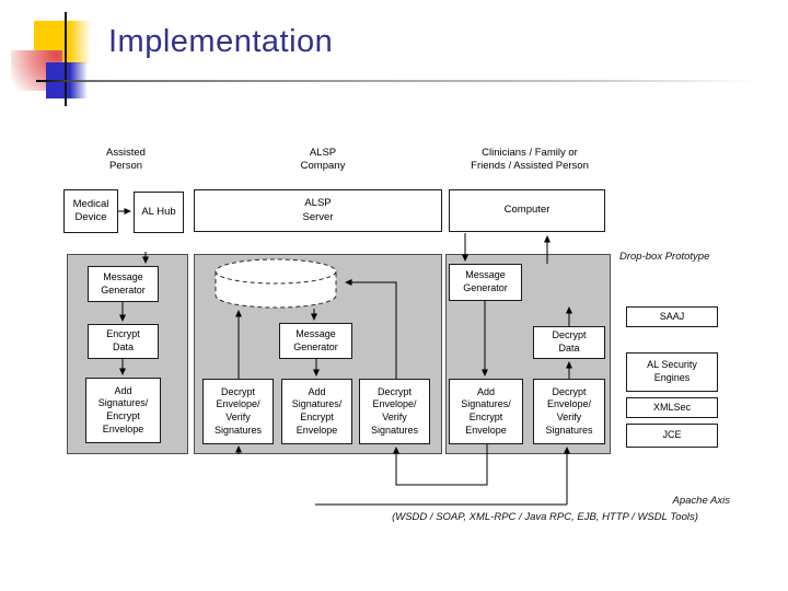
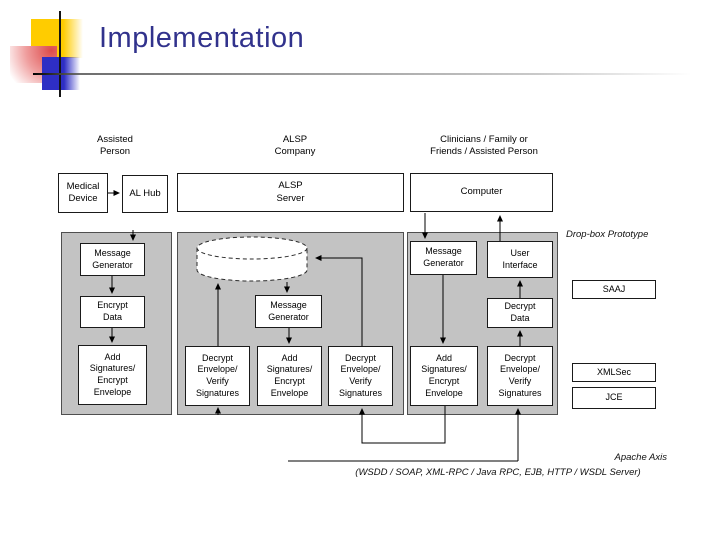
  Implementation
  Assisted
  Person
  ALSP
  Company
  Clinicians / Family or
  Friends / Assisted Person
  Medical
  Device
  AL Hub
  ALSP
  Server
  Computer
  Message
  Generator
  Encrypt
  Data
  Add
  Signatures/
  Encrypt
  Envelope
  Message
  Generator
  Decrypt
  Envelope/
  Verify
  Signatures
  Add
  Signatures/
  Encrypt
  Envelope
  Decrypt
  Envelope/
  Verify
  Signatures
  Message
  Generator
+ User
+ Interface
  Decrypt
  Data
  Add
  Signatures/
  Encrypt
  Envelope
  Decrypt
  Envelope/
  Verify
  Signatures
  Drop-box Prototype
  SAAJ
- AL Security
- Engines
  XMLSec
  JCE
  Apache Axis
- (WSDD / SOAP, XML-RPC / Java RPC, EJB, HTTP / WSDL Tools)
+ (WSDD / SOAP, XML-RPC / Java RPC, EJB, HTTP / WSDL Server)
